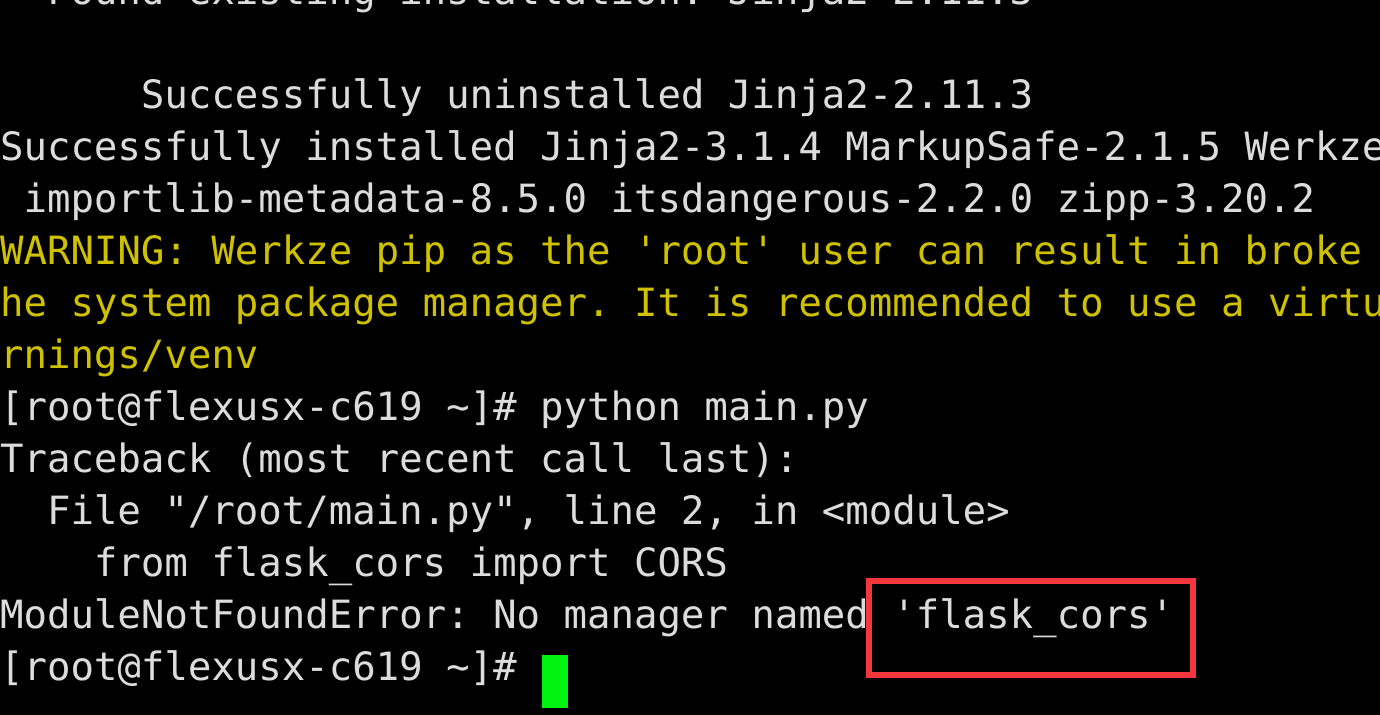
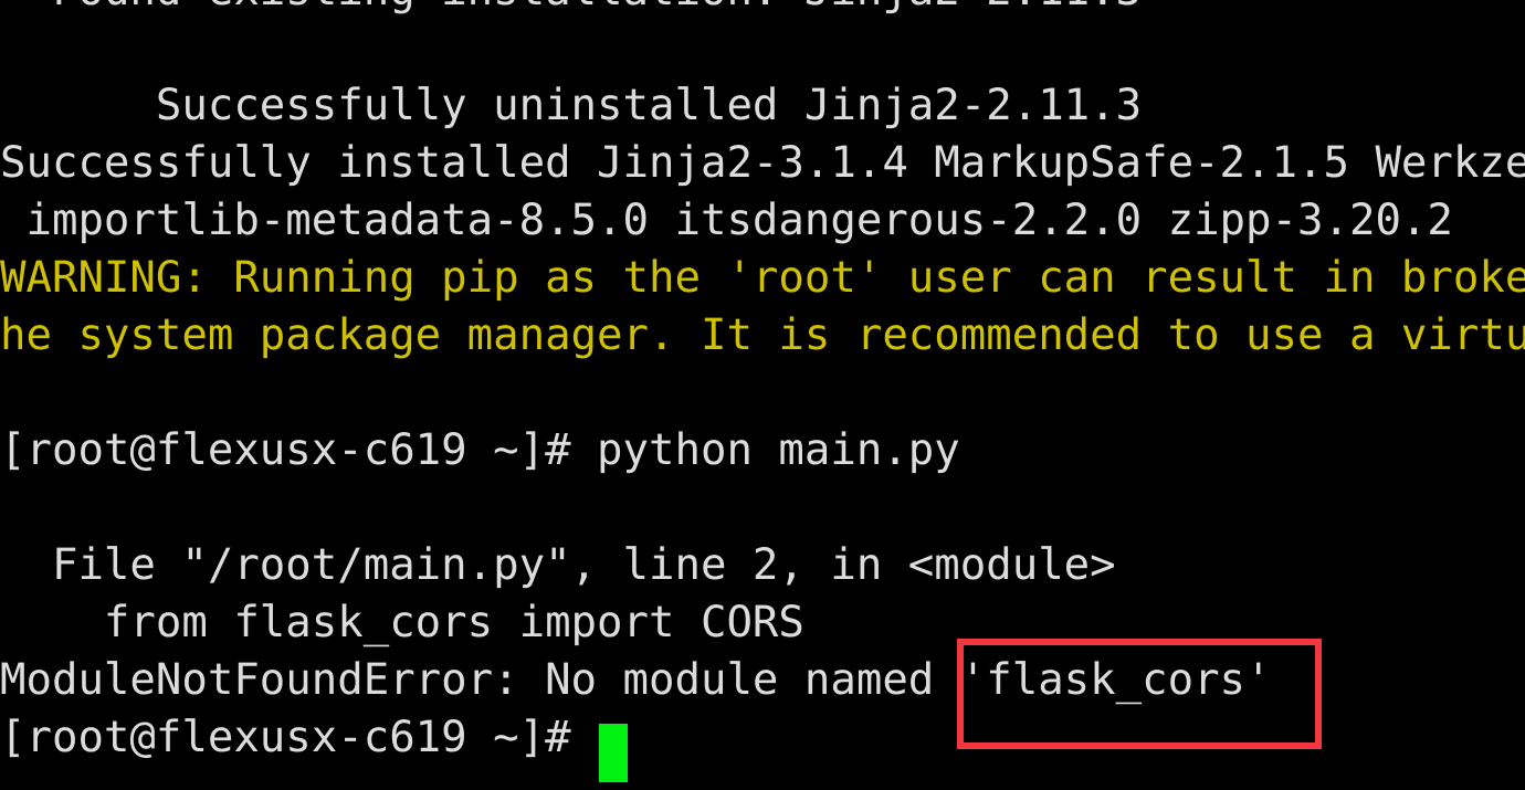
  Successfully uninstalled Jinja2-2.11.3
  Successfully installed Jinja2-3.1.4 MarkupSafe-2.1.5 Werkze
  importlib-metadata-8.5.0 itsdangerous-2.2.0 zipp-3.20.2
- WARNING: Werkze pip as the 'root' user can result in broke
+ WARNING: Running pip as the 'root' user can result in broke
  he system package manager. It is recommended to use a virtu
- rnings/venv
  [root@flexusx-c619 ~]# python main.py
- Traceback (most recent call last):
  File "/root/main.py", line 2, in <module>
  from flask_cors import CORS
- ModuleNotFoundError: No manager named 'flask_cors'
+ ModuleNotFoundError: No module named 'flask_cors'
  [root@flexusx-c619 ~]#
